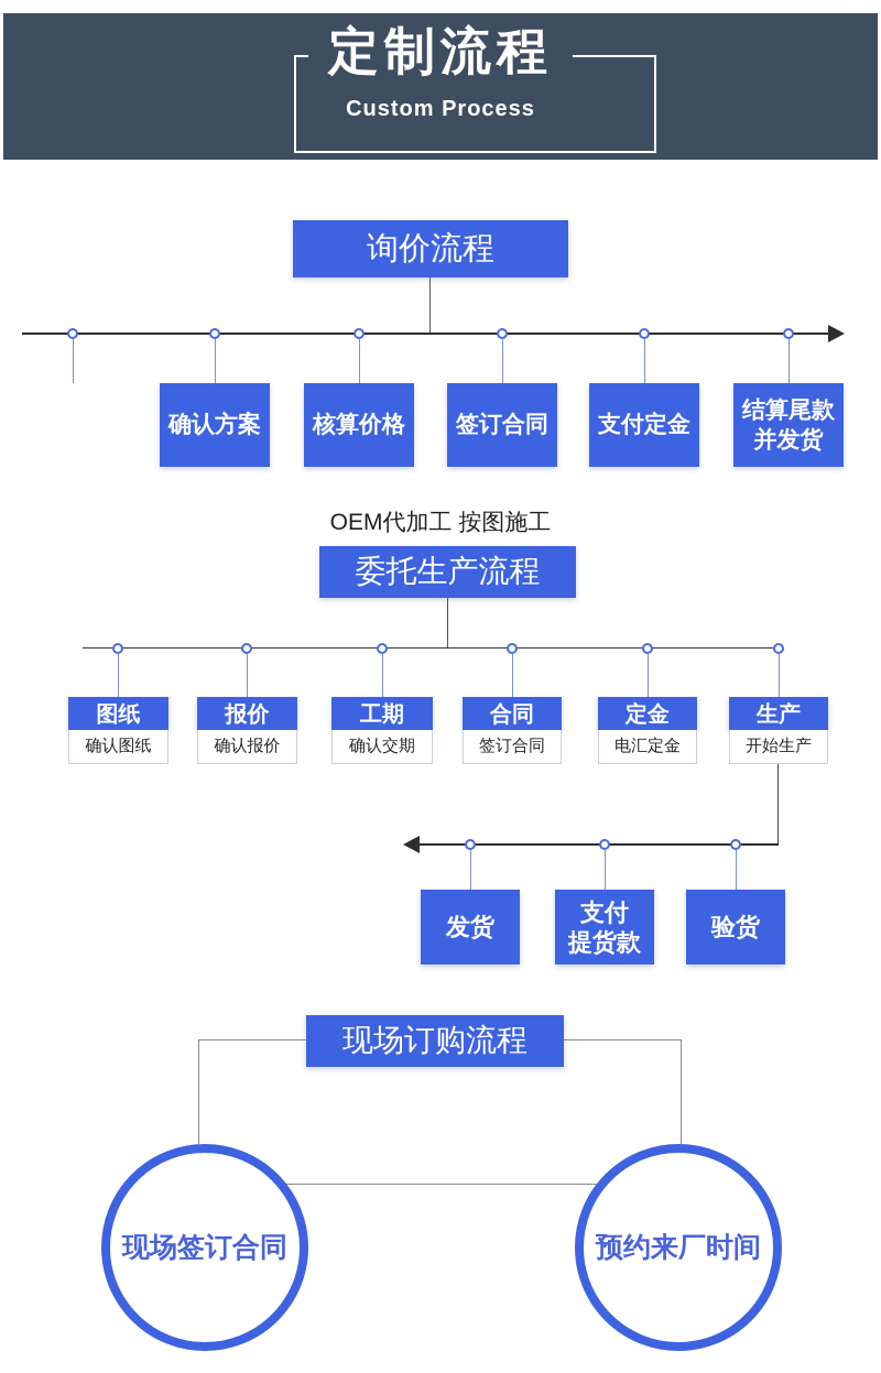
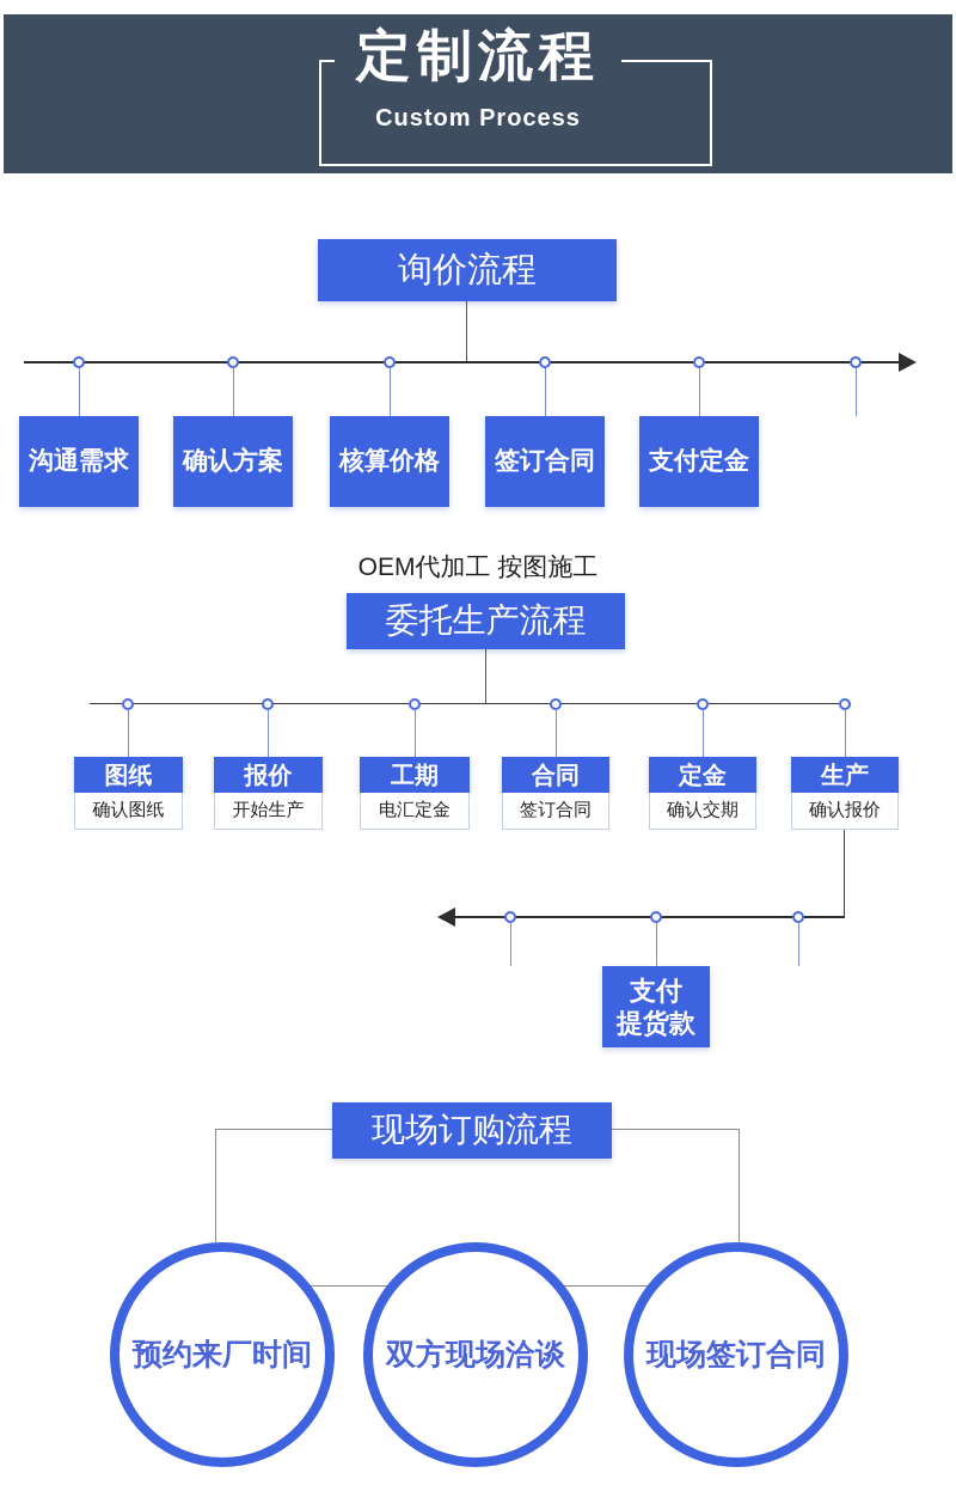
  定制流程
  Custom Process
  询价流程
+ 沟通需求
  确认方案
  核算价格
  签订合同
  支付定金
- 结算尾款
- 并发货
  OEM代加工 按图施工
  委托生产流程
  图纸
  确认图纸
  报价
- 确认报价
+ 开始生产
  工期
- 确认交期
+ 电汇定金
  合同
  签订合同
  定金
- 电汇定金
+ 确认交期
  生产
- 开始生产
+ 确认报价
- 发货
  支付
  提货款
- 验货
  现场订购流程
- 现场签订合同
+ 预约来厂时间
+ 双方现场洽谈
- 预约来厂时间
+ 现场签订合同
